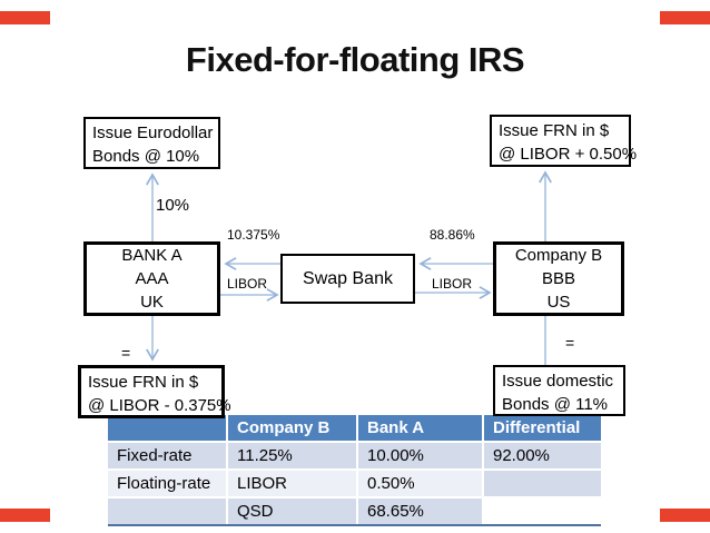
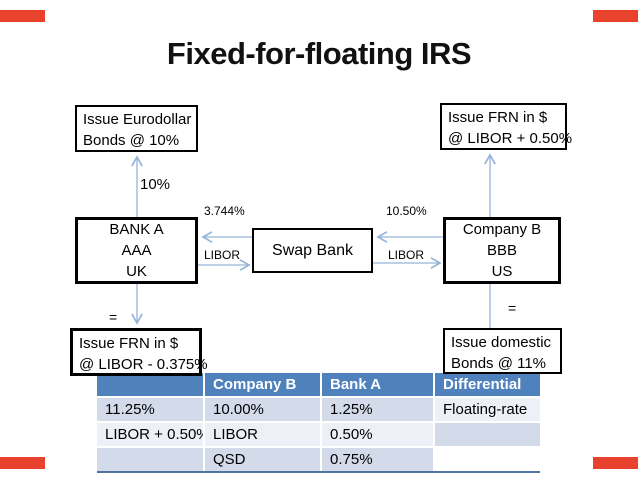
  Fixed-for-floating IRS
  Issue Eurodollar
  Bonds @ 10%
  Issue FRN in $
  @ LIBOR + 0.50%
  BANK A
  AAA
  UK
  Swap Bank
  Company B
  BBB
  US
  Issue FRN in $
  @ LIBOR - 0.375%
  Issue domestic
  Bonds @ 11%
  10%
- 10.375%
+ 3.744%
  LIBOR
- 88.86%
+ 10.50%
  LIBOR
  =
  =
  Company B
  Bank A
  Differential
- Fixed-rate
  11.25%
  10.00%
- 92.00%
+ 1.25%
  Floating-rate
+ LIBOR + 0.50%
  LIBOR
  0.50%
  QSD
- 68.65%
+ 0.75%
